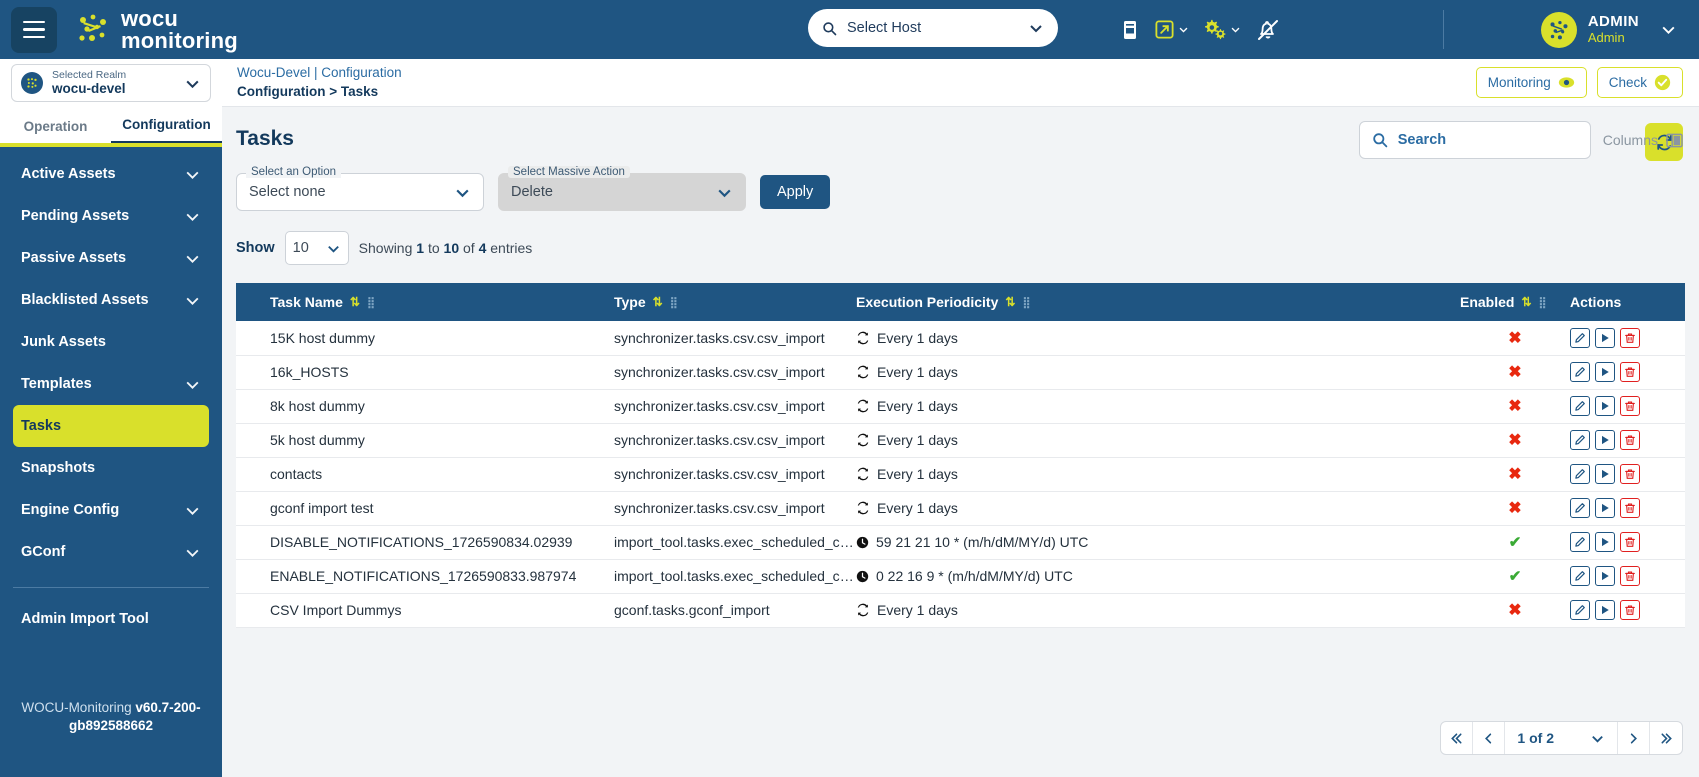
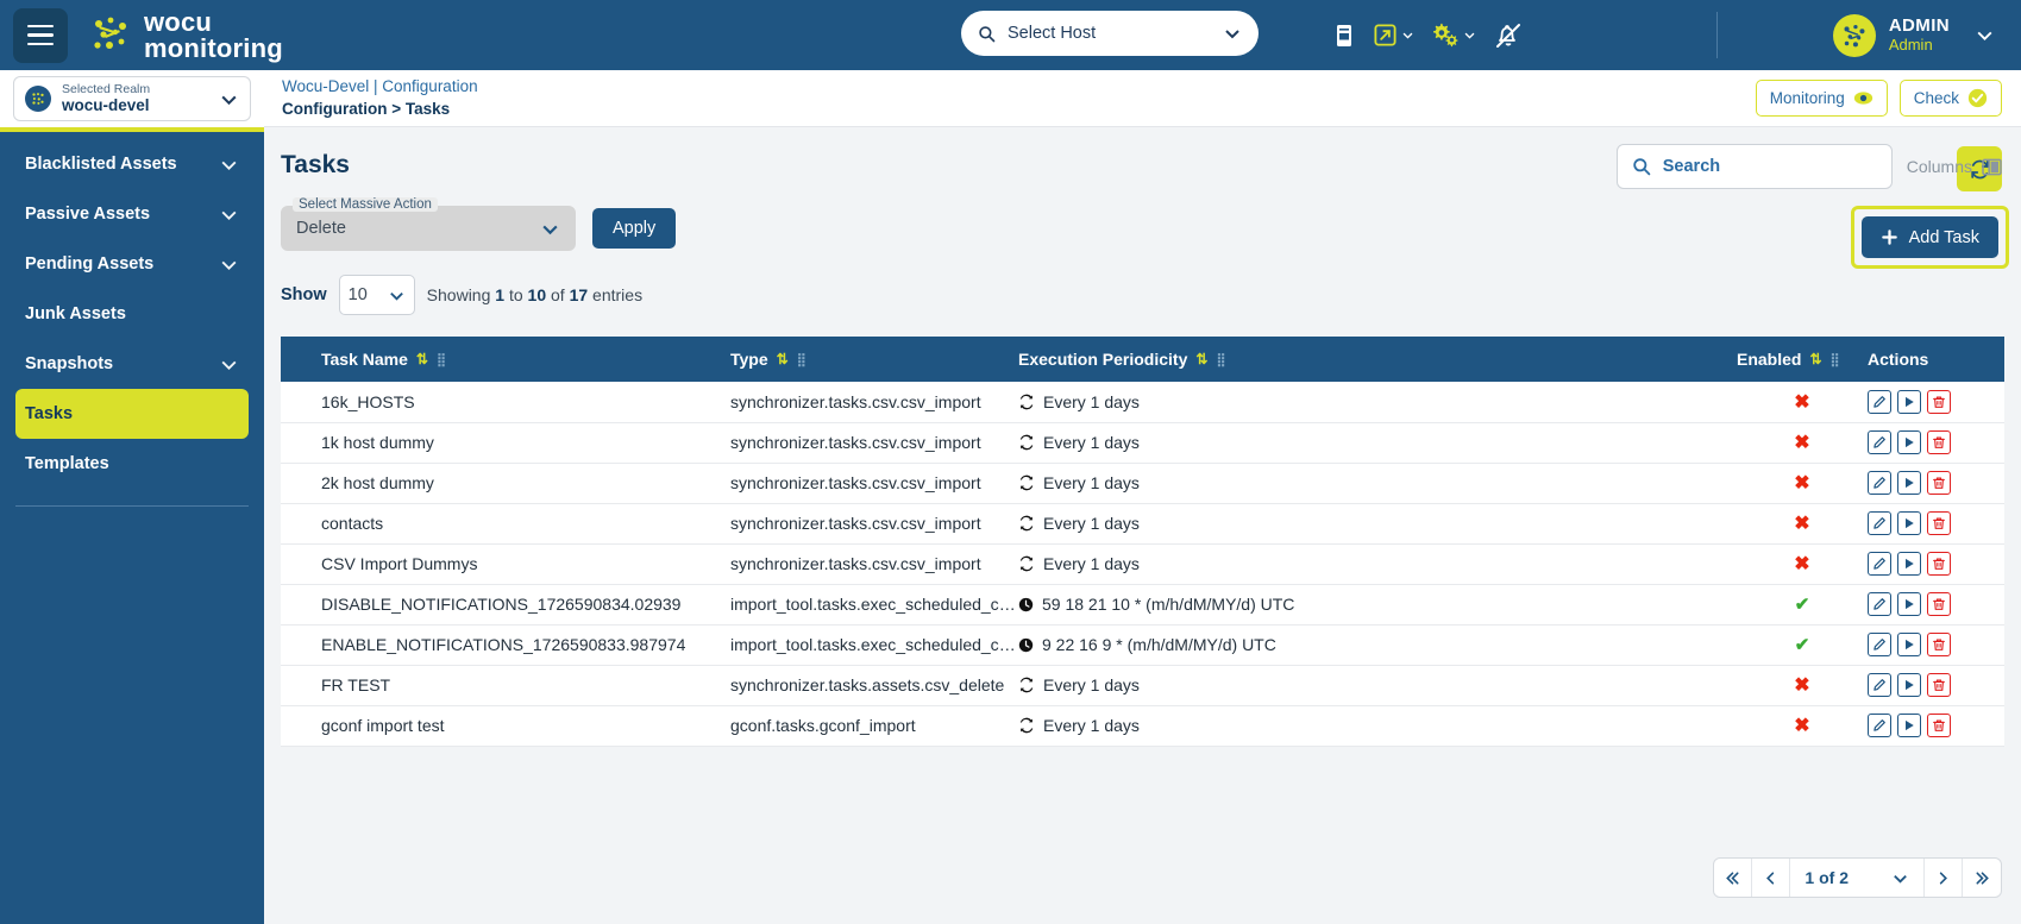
  wocu
  monitoring
  Select Host
  ADMIN
  Admin
  Selected Realm
  wocu-devel
- Operation
- Configuration
- Active Assets
- Pending Assets
+ Blacklisted Assets
  Passive Assets
- Blacklisted Assets
+ Pending Assets
  Junk Assets
- Templates
+ Snapshots
  Tasks
- Snapshots
+ Templates
- Engine Config
- GConf
- Admin Import Tool
- WOCU-Monitoring v60.7-200-gb892588662
  Wocu-Devel | Configuration
  Configuration > Tasks
  Monitoring
  Check
  Tasks
- Select an Option
- Select none
  Select Massive Action
  Delete
  Apply
  Show
  10
- Showing 1 to 10 of 4 entries
+ Showing 1 to 10 of 17 entries
  Search
  Columns
+ Add Task
  Task Name ⇅ ⣿	Type ⇅ ⣿	Execution Periodicity ⇅ ⣿	Enabled ⇅ ⣿	Actions
- 15K host dummy	synchronizer.tasks.csv.csv_import	Every 1 days	✖
  16k_HOSTS	synchronizer.tasks.csv.csv_import	Every 1 days	✖
- 8k host dummy	synchronizer.tasks.csv.csv_import	Every 1 days	✖
+ 1k host dummy	synchronizer.tasks.csv.csv_import	Every 1 days	✖
- 5k host dummy	synchronizer.tasks.csv.csv_import	Every 1 days	✖
+ 2k host dummy	synchronizer.tasks.csv.csv_import	Every 1 days	✖
  contacts	synchronizer.tasks.csv.csv_import	Every 1 days	✖
- gconf import test	synchronizer.tasks.csv.csv_import	Every 1 days	✖
+ CSV Import Dummys	synchronizer.tasks.csv.csv_import	Every 1 days	✖
- DISABLE_NOTIFICATIONS_1726590834.02939	import_tool.tasks.exec_scheduled_co…	59 21 21 10 * (m/h/dM/MY/d) UTC	✔
+ DISABLE_NOTIFICATIONS_1726590834.02939	import_tool.tasks.exec_scheduled_co…	59 18 21 10 * (m/h/dM/MY/d) UTC	✔
- ENABLE_NOTIFICATIONS_1726590833.987974	import_tool.tasks.exec_scheduled_co…	0 22 16 9 * (m/h/dM/MY/d) UTC	✔
+ ENABLE_NOTIFICATIONS_1726590833.987974	import_tool.tasks.exec_scheduled_co…	9 22 16 9 * (m/h/dM/MY/d) UTC	✔
+ FR TEST	synchronizer.tasks.assets.csv_delete	Every 1 days	✖
- CSV Import Dummys	gconf.tasks.gconf_import	Every 1 days	✖
+ gconf import test	gconf.tasks.gconf_import	Every 1 days	✖
  1 of 2
